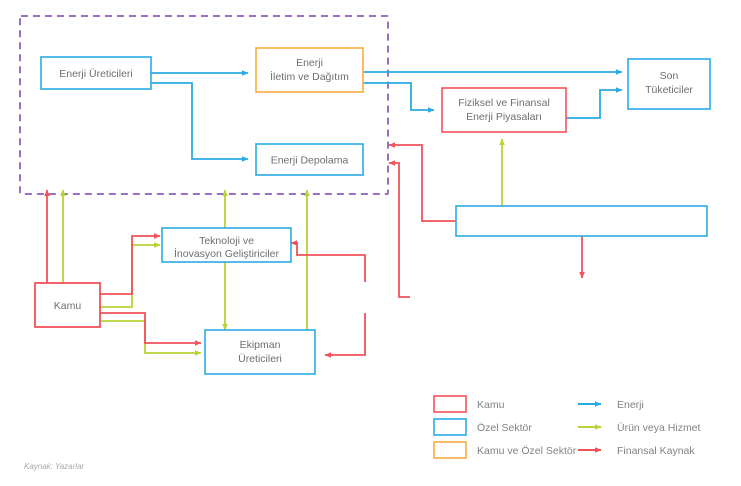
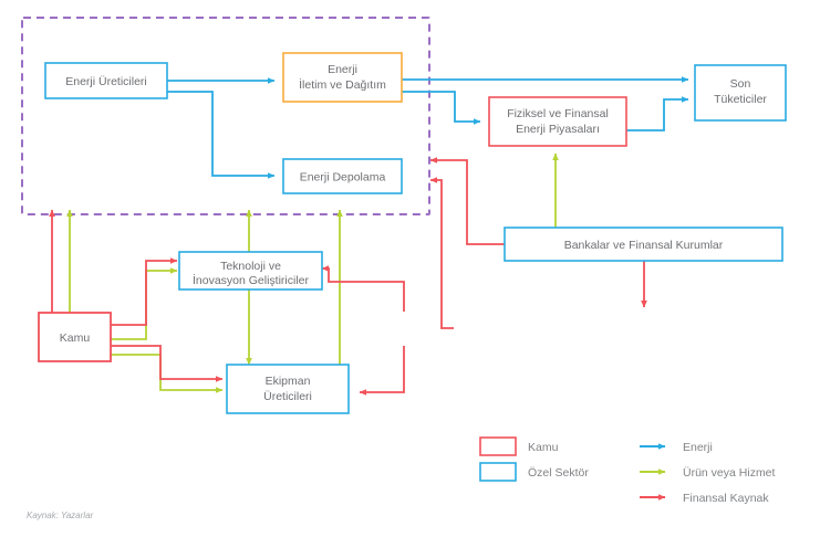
  Enerji Üreticileri
  Enerji
  İletim ve Dağıtım
  Enerji Depolama
  Fiziksel ve Finansal
  Enerji Piyasaları
  Son
  Tüketiciler
+ Bankalar ve Finansal Kurumlar
  Teknoloji ve
  İnovasyon Geliştiriciler
  Ekipman
  Üreticileri
  Kamu
  Kamu
  Özel Sektör
- Kamu ve Özel Sektör
  Enerji
  Ürün veya Hizmet
  Finansal Kaynak
  Kaynak: Yazarlar
